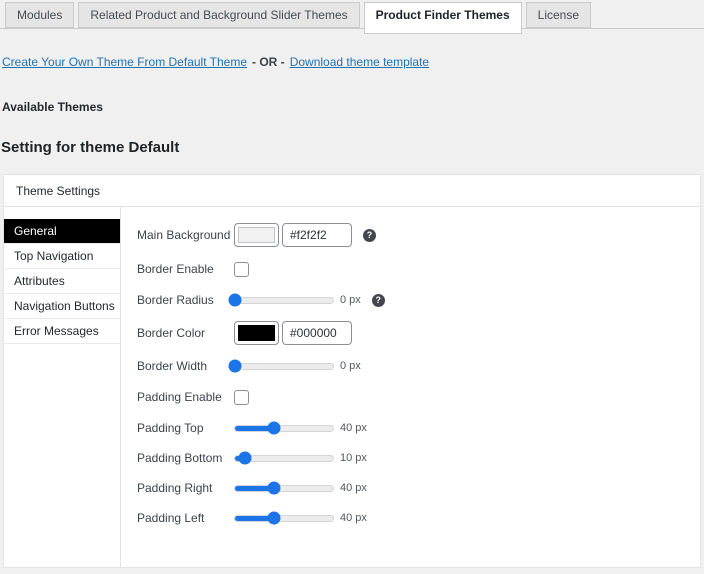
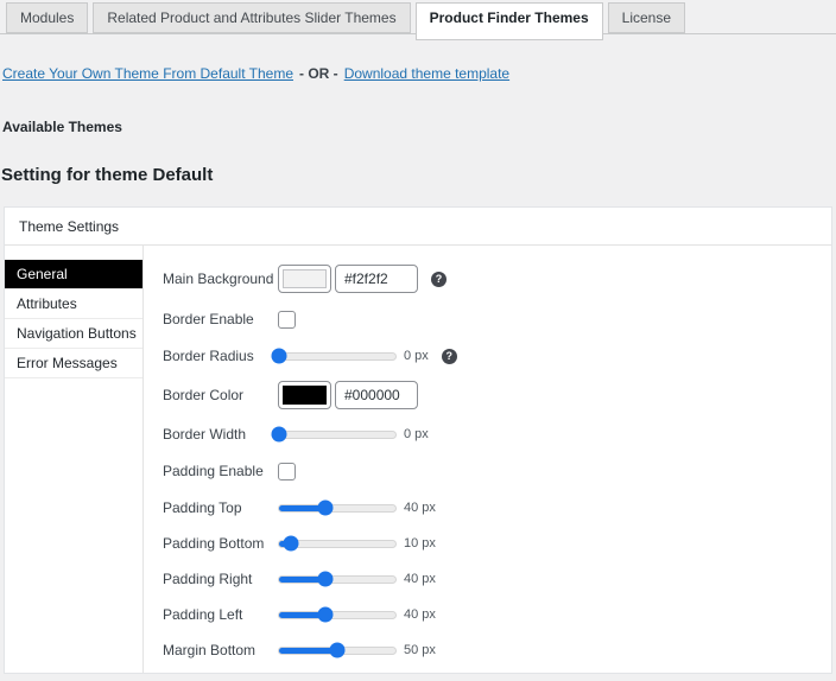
- Modules Related Product and Background Slider Themes Product Finder Themes License
+ Modules Related Product and Attributes Slider Themes Product Finder Themes License
  Create Your Own Theme From Default Theme - OR - Download theme template
  Available Themes
  Setting for theme Default
  Theme Settings
  General
- Top Navigation
  Attributes
  Navigation Buttons
  Error Messages
  Main Background
  #f2f2f2
  ?
  Border Enable
  Border Radius
  0 px
  ?
  Border Color
  #000000
  Border Width
  0 px
  Padding Enable
  Padding Top
  40 px
  Padding Bottom
  10 px
  Padding Right
  40 px
  Padding Left
  40 px
+ Margin Bottom
+ 50 px
